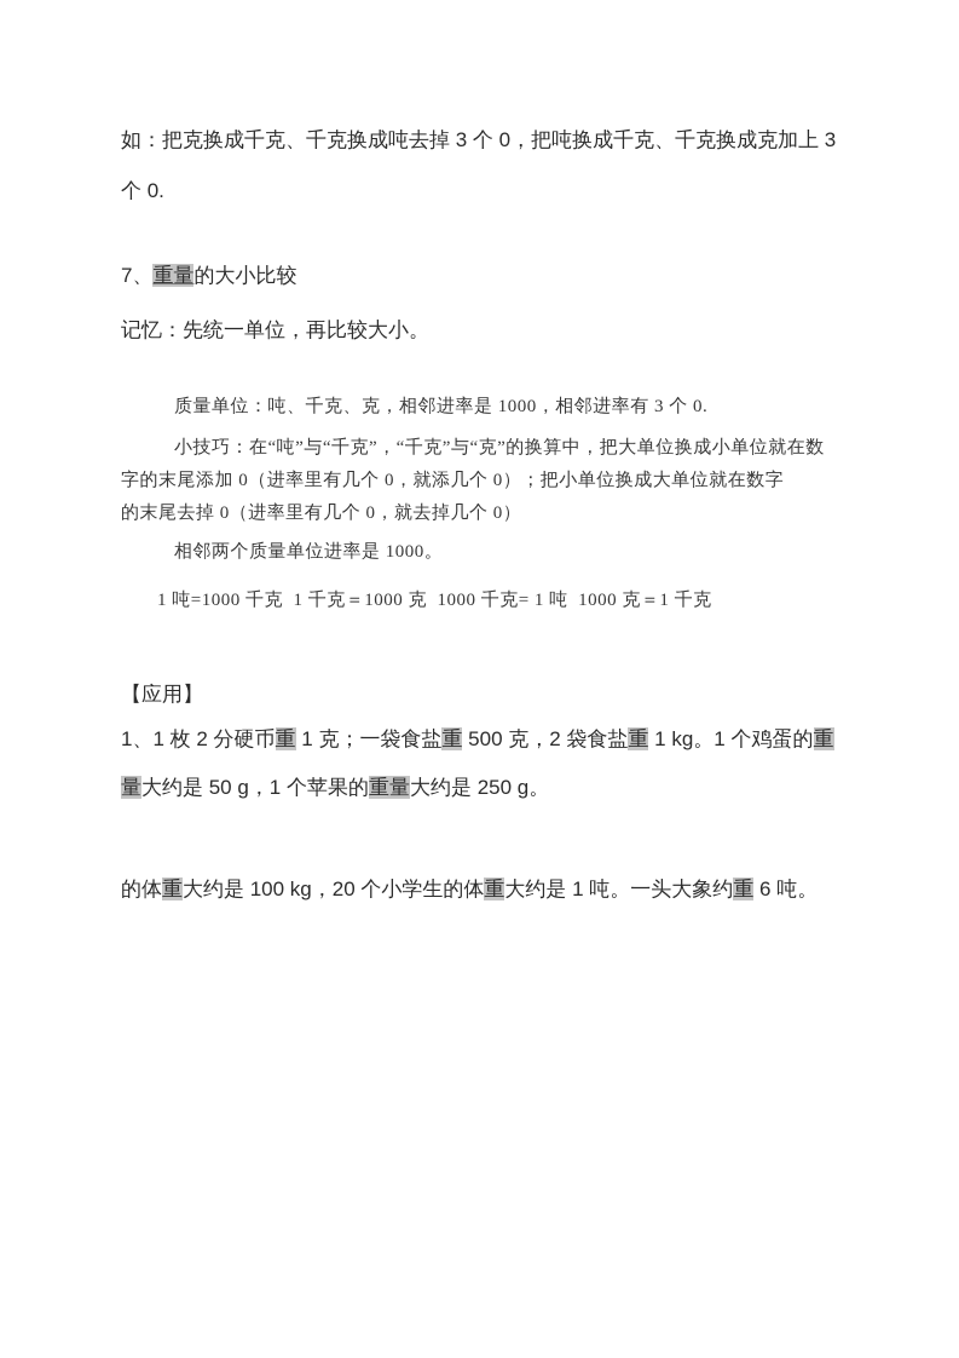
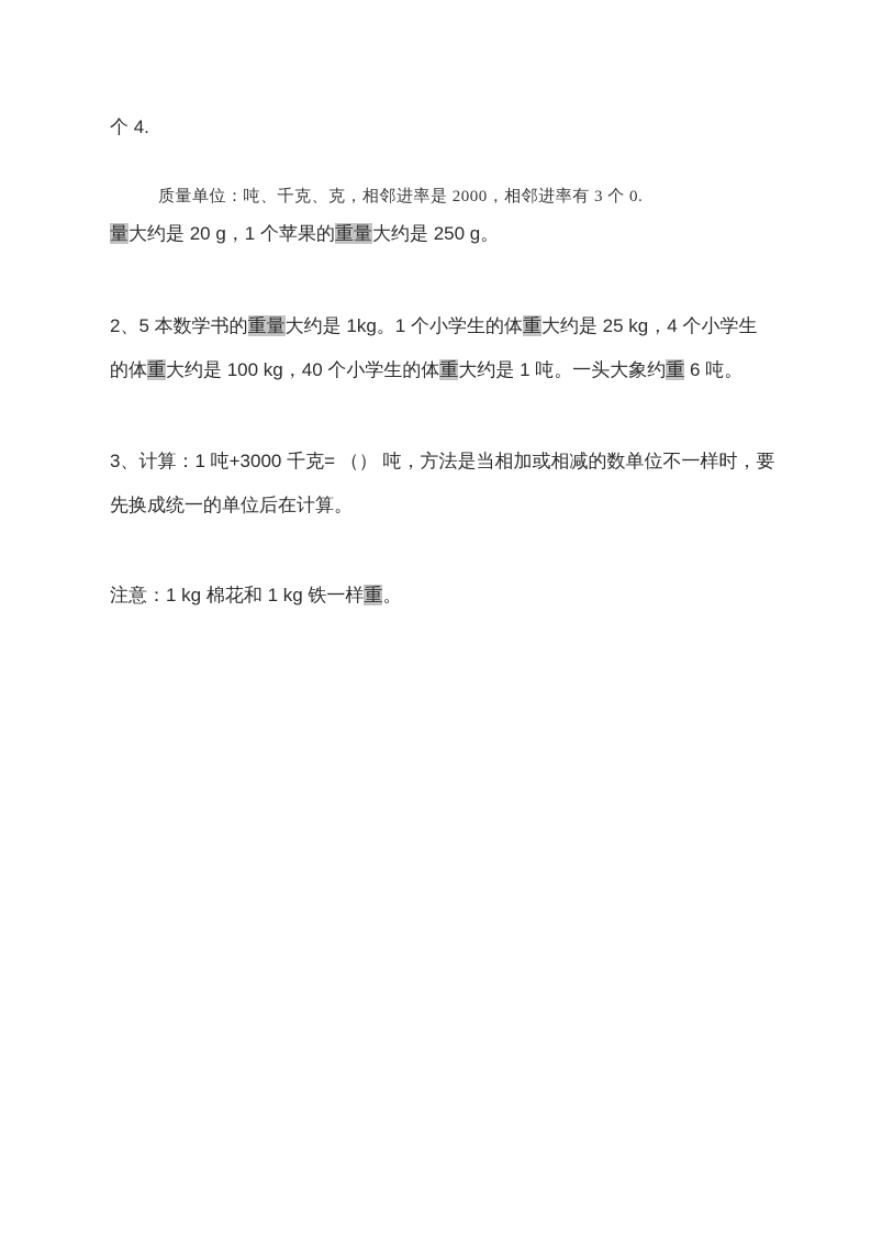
- 如：把克换成千克、千克换成吨去掉 3 个 0，把吨换成千克、千克换成克加上 3
- 个 0.
+ 个 4.
- 7、重量的大小比较
- 记忆：先统一单位，再比较大小。
- 质量单位：吨、千克、克，相邻进率是 1000，相邻进率有 3 个 0.
+ 质量单位：吨、千克、克，相邻进率是 2000，相邻进率有 3 个 0.
- 小技巧：在“吨”与“千克”，“千克”与“克”的换算中，把大单位换成小单位就在数
- 字的末尾添加 0（进率里有几个 0，就添几个 0）；把小单位换成大单位就在数字
- 的末尾去掉 0（进率里有几个 0，就去掉几个 0）
- 相邻两个质量单位进率是 1000。
- 1 吨=1000 千克 1 千克＝1000 克 1000 千克= 1 吨 1000 克＝1 千克
- 【应用】
- 1、1 枚 2 分硬币重 1 克；一袋食盐重 500 克，2 袋食盐重 1 kg。1 个鸡蛋的重
- 量大约是 50 g，1 个苹果的重量大约是 250 g。
+ 量大约是 20 g，1 个苹果的重量大约是 250 g。
+ 2、5 本数学书的重量大约是 1kg。1 个小学生的体重大约是 25 kg，4 个小学生
- 的体重大约是 100 kg，20 个小学生的体重大约是 1 吨。一头大象约重 6 吨。
+ 的体重大约是 100 kg，40 个小学生的体重大约是 1 吨。一头大象约重 6 吨。
+ 3、计算：1 吨+3000 千克= （） 吨，方法是当相加或相减的数单位不一样时，要
+ 先换成统一的单位后在计算。
+ 注意：1 kg 棉花和 1 kg 铁一样重。
